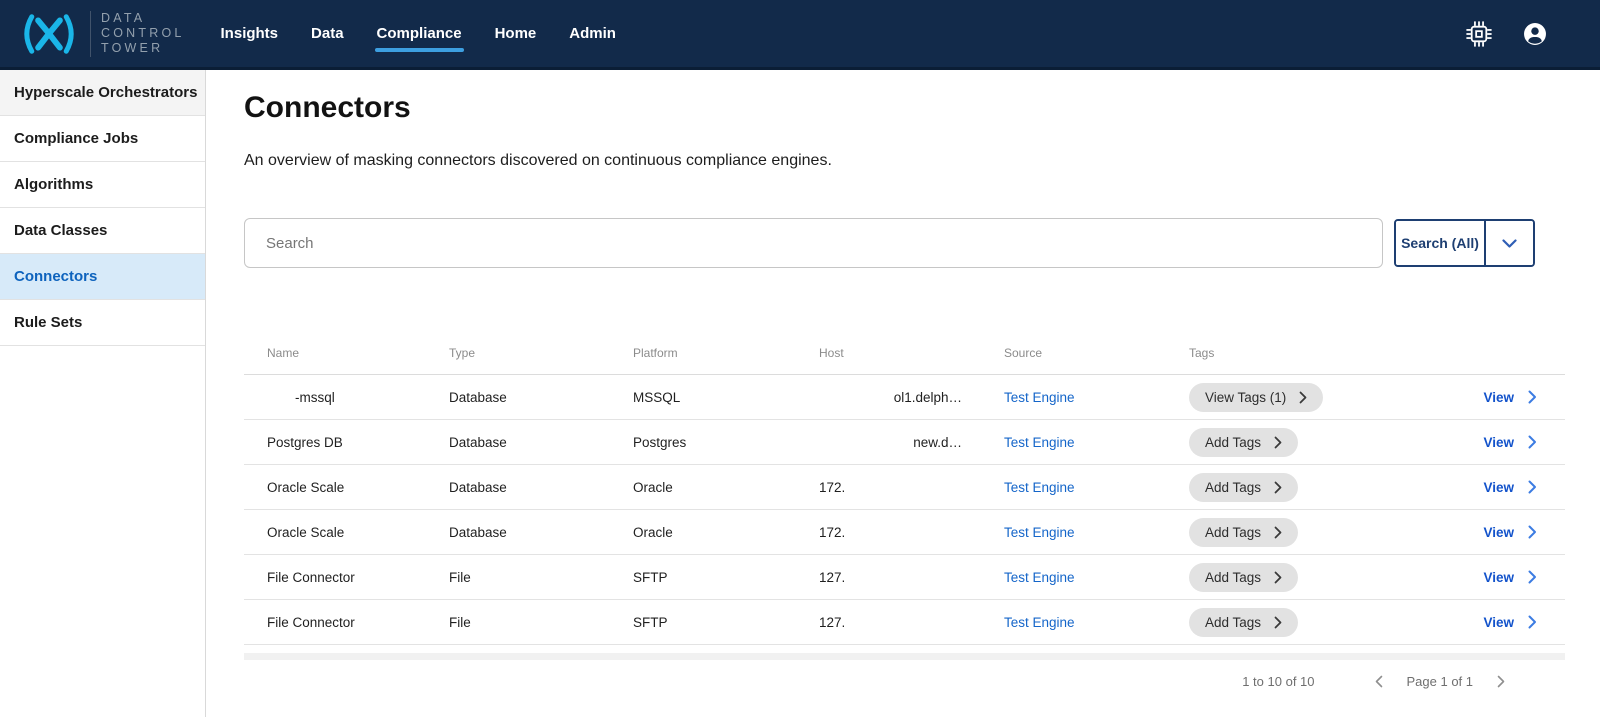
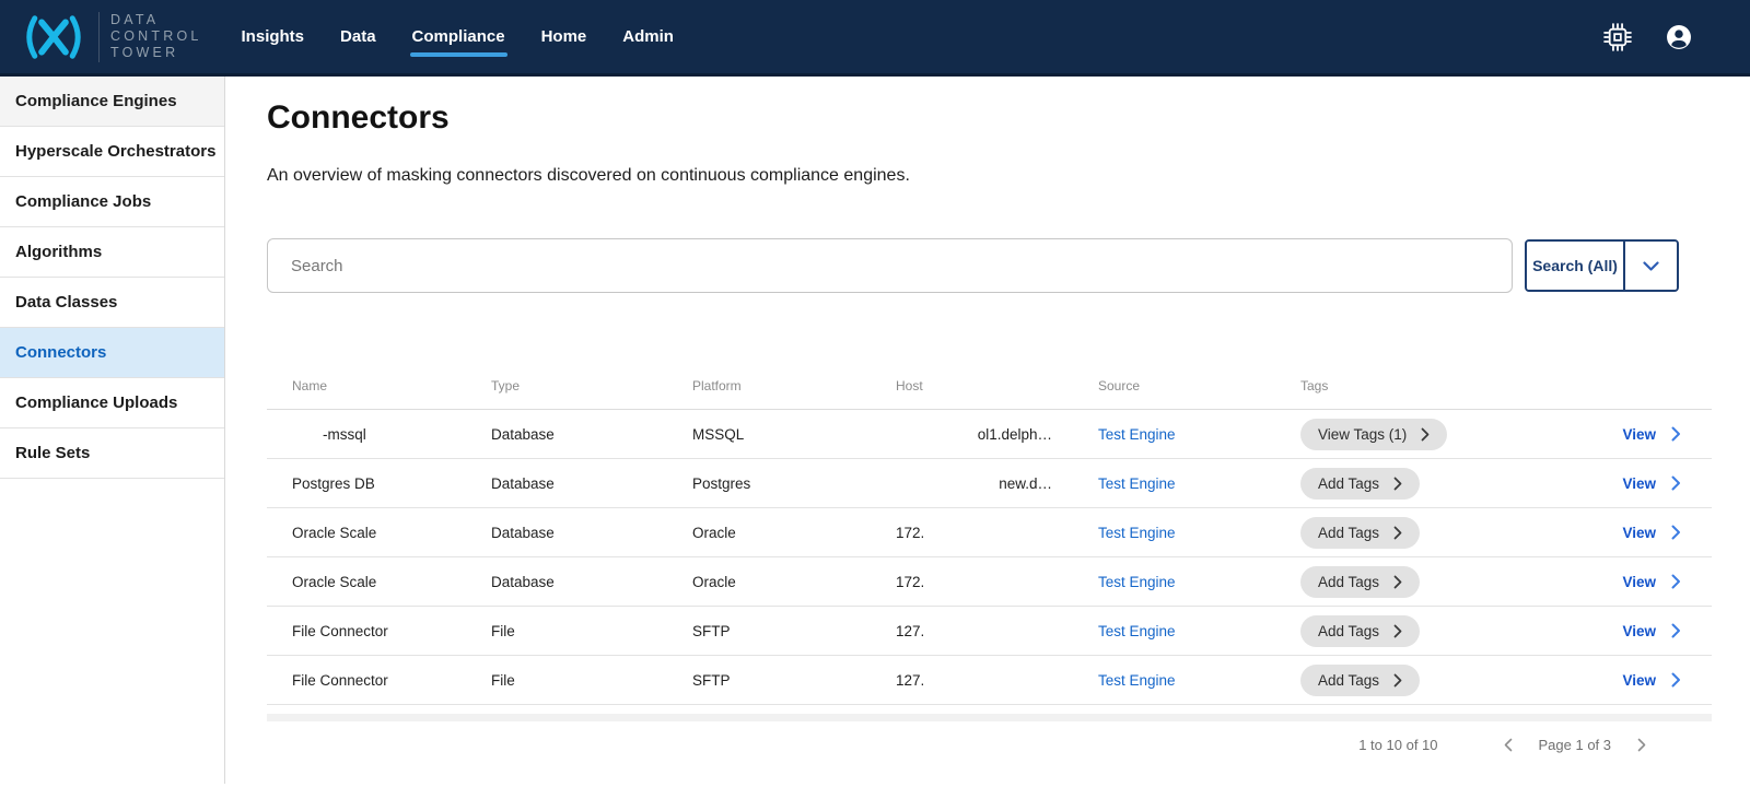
  DATA
  CONTROL
  TOWER
  Insights
  Data
  Compliance
  Home
  Admin
+ Compliance Engines
  Hyperscale Orchestrators
  Compliance Jobs
  Algorithms
  Data Classes
  Connectors
+ Compliance Uploads
  Rule Sets
  Connectors
  An overview of masking connectors discovered on continuous compliance engines.
  Search
  Search (All)
  Name
  Type
  Platform
  Host
  Source
  Tags
  -mssql
  Database
  MSSQL
  ol1.delph…
  Test Engine
  View Tags (1)
  View
  Postgres DB
  Database
  Postgres
  new.d…
  Test Engine
  Add Tags
  View
  Oracle Scale
  Database
  Oracle
  172.
  Test Engine
  Add Tags
  View
  Oracle Scale
  Database
  Oracle
  172.
  Test Engine
  Add Tags
  View
  File Connector
  File
  SFTP
  127.
  Test Engine
  Add Tags
  View
  File Connector
  File
  SFTP
  127.
  Test Engine
  Add Tags
  View
  1 to 10 of 10
- Page 1 of 1
+ Page 1 of 3
